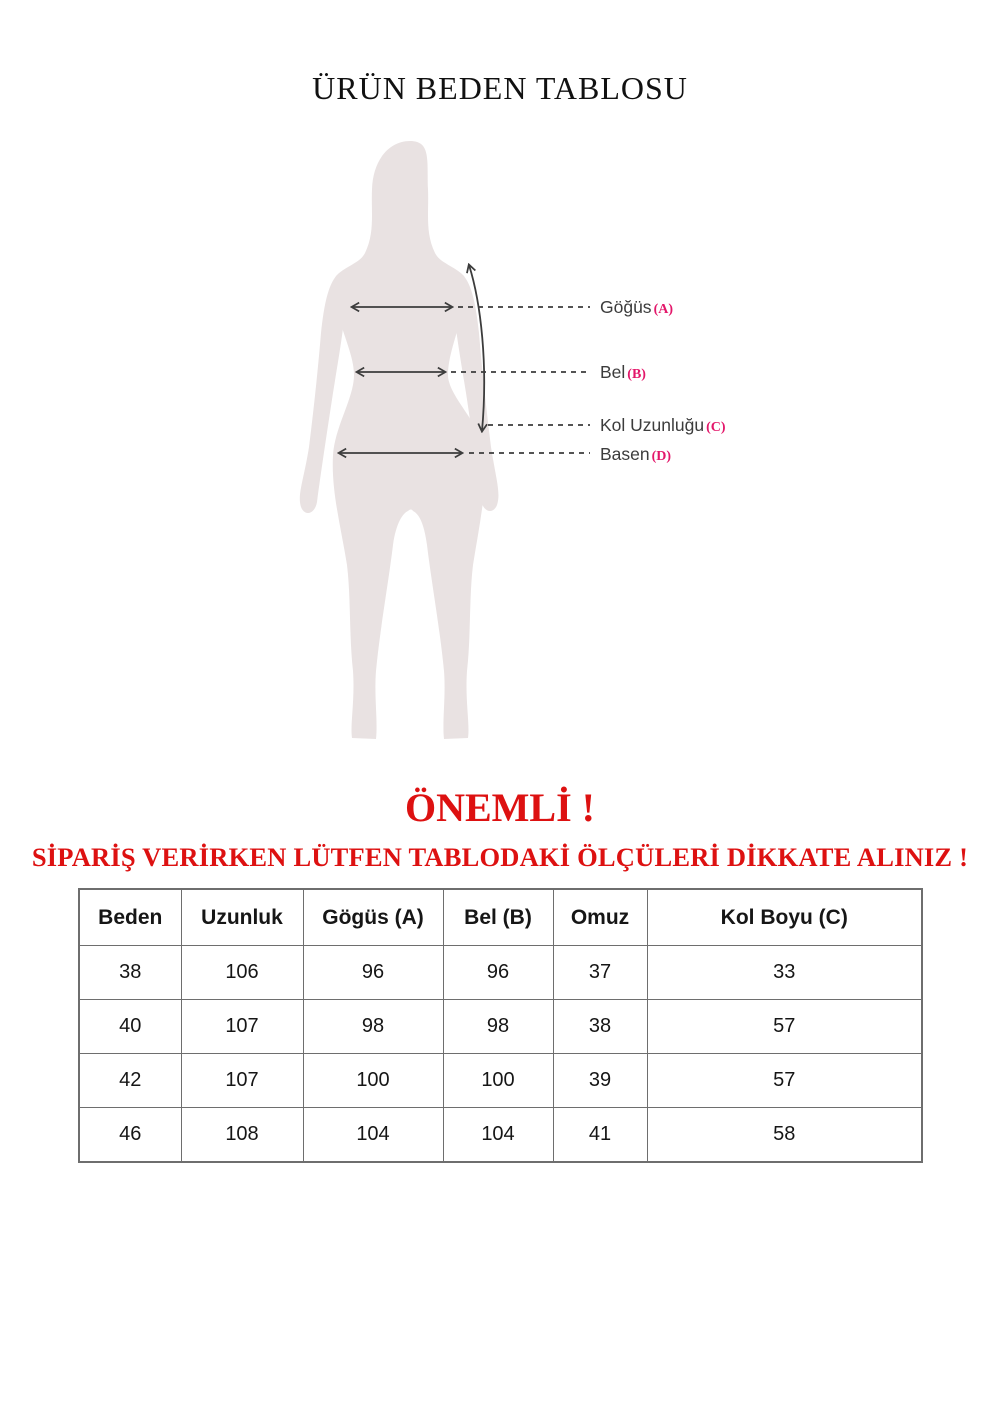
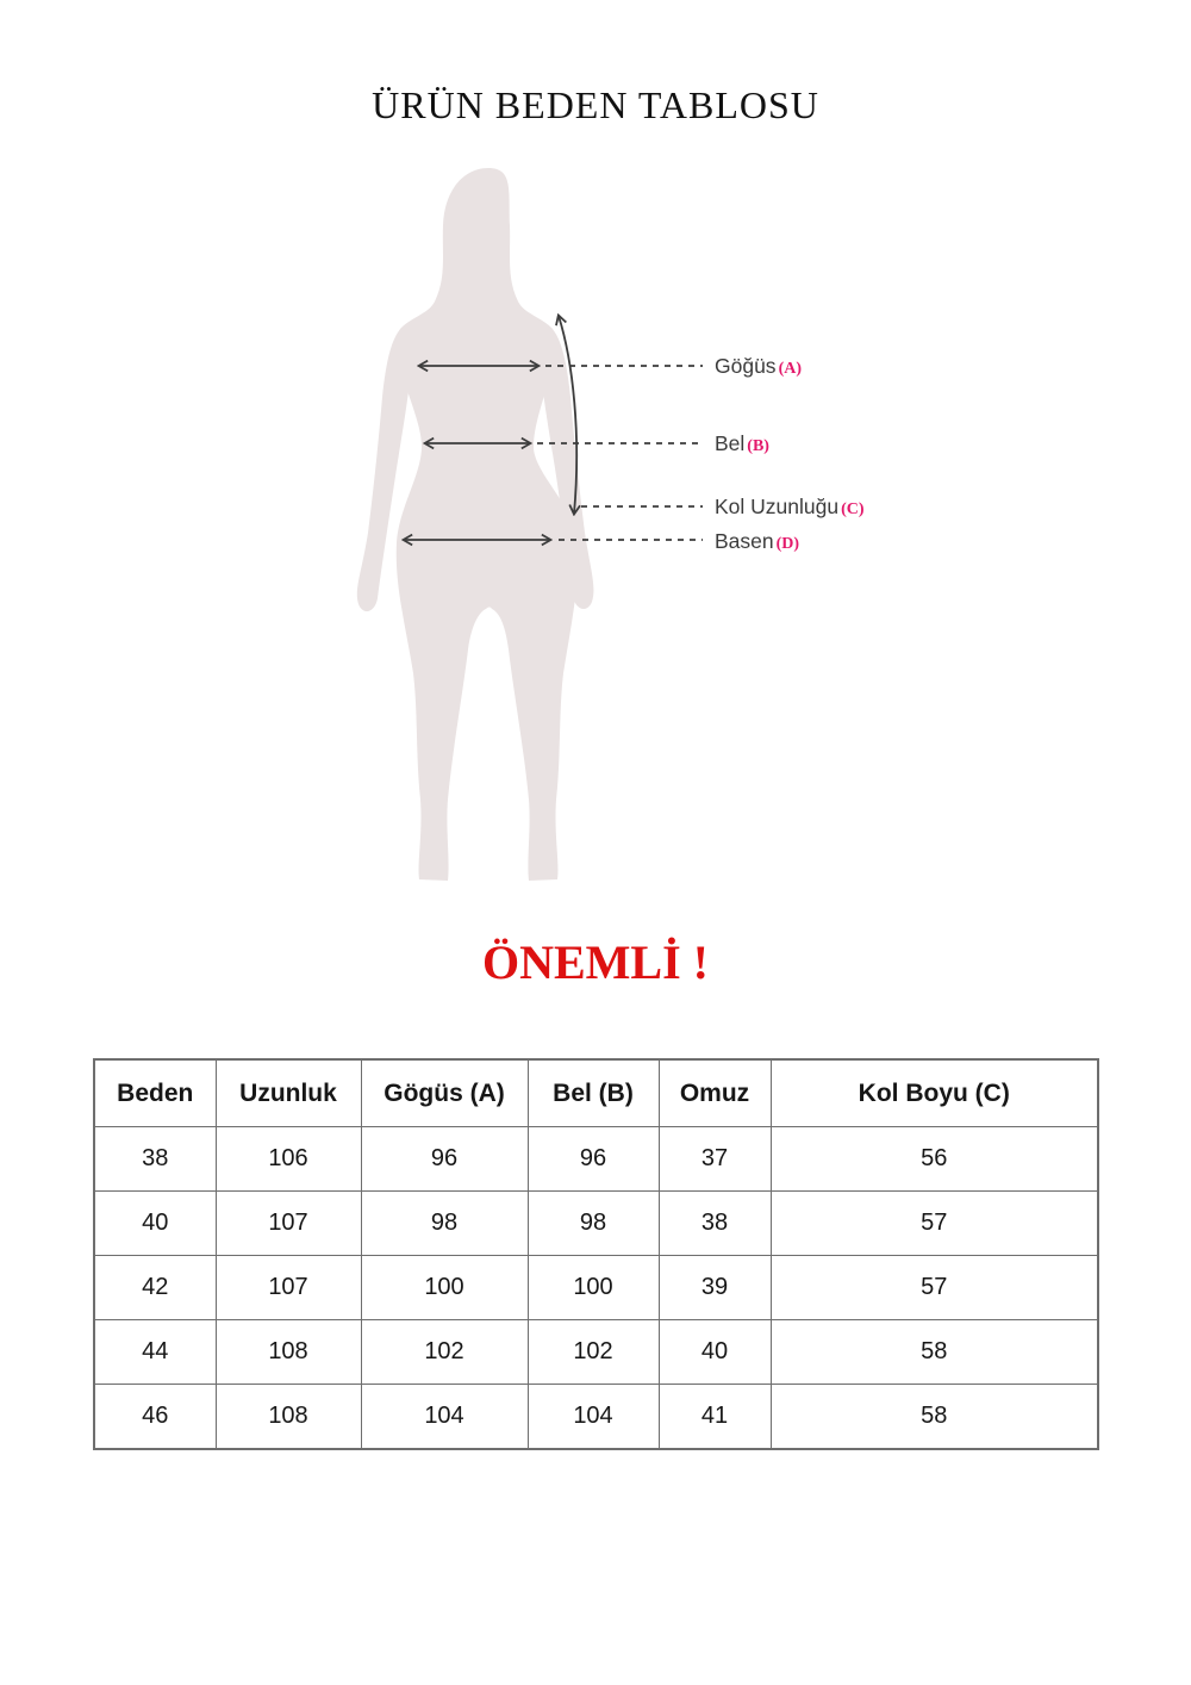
  ÜRÜN BEDEN TABLOSU
  Göğüs (A)
  Bel (B)
  Kol Uzunluğu (C)
  Basen (D)
  ÖNEMLİ !
- SİPARİŞ VERİRKEN LÜTFEN TABLODAKİ ÖLÇÜLERİ DİKKATE ALINIZ !
  Beden	Uzunluk	Gögüs (A)	Bel (B)	Omuz	Kol Boyu (C)
- 38	106	96	96	37	33
+ 38	106	96	96	37	56
  40	107	98	98	38	57
  42	107	100	100	39	57
+ 44	108	102	102	40	58
  46	108	104	104	41	58
